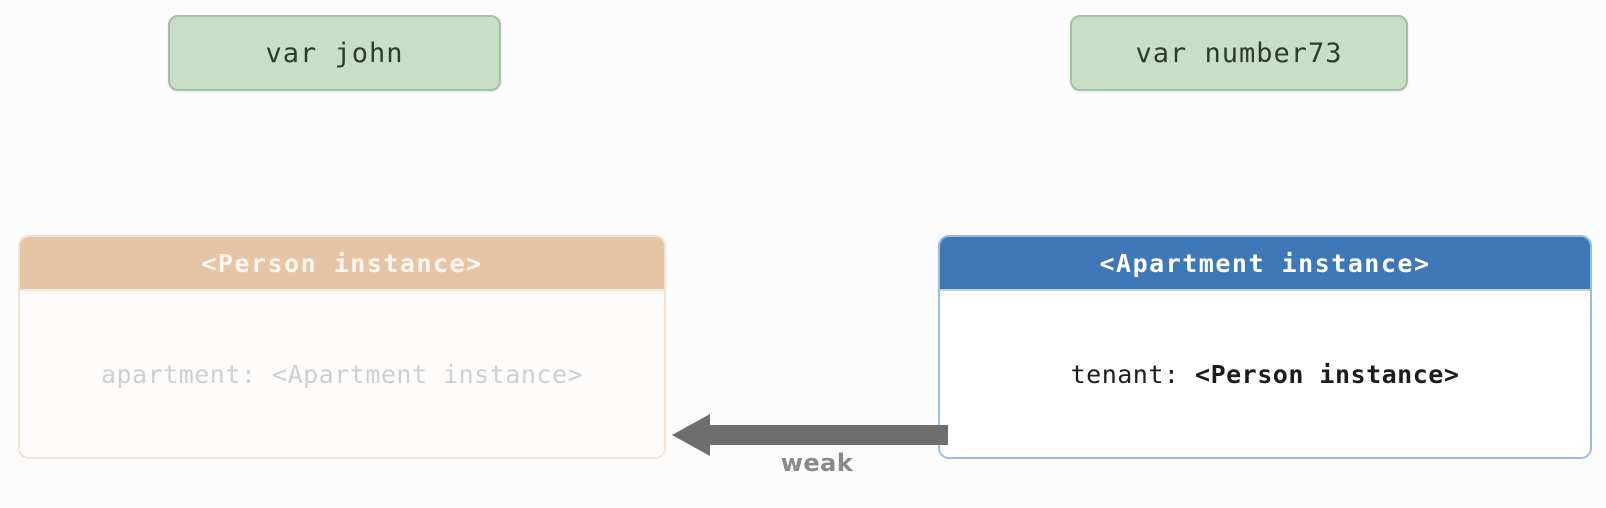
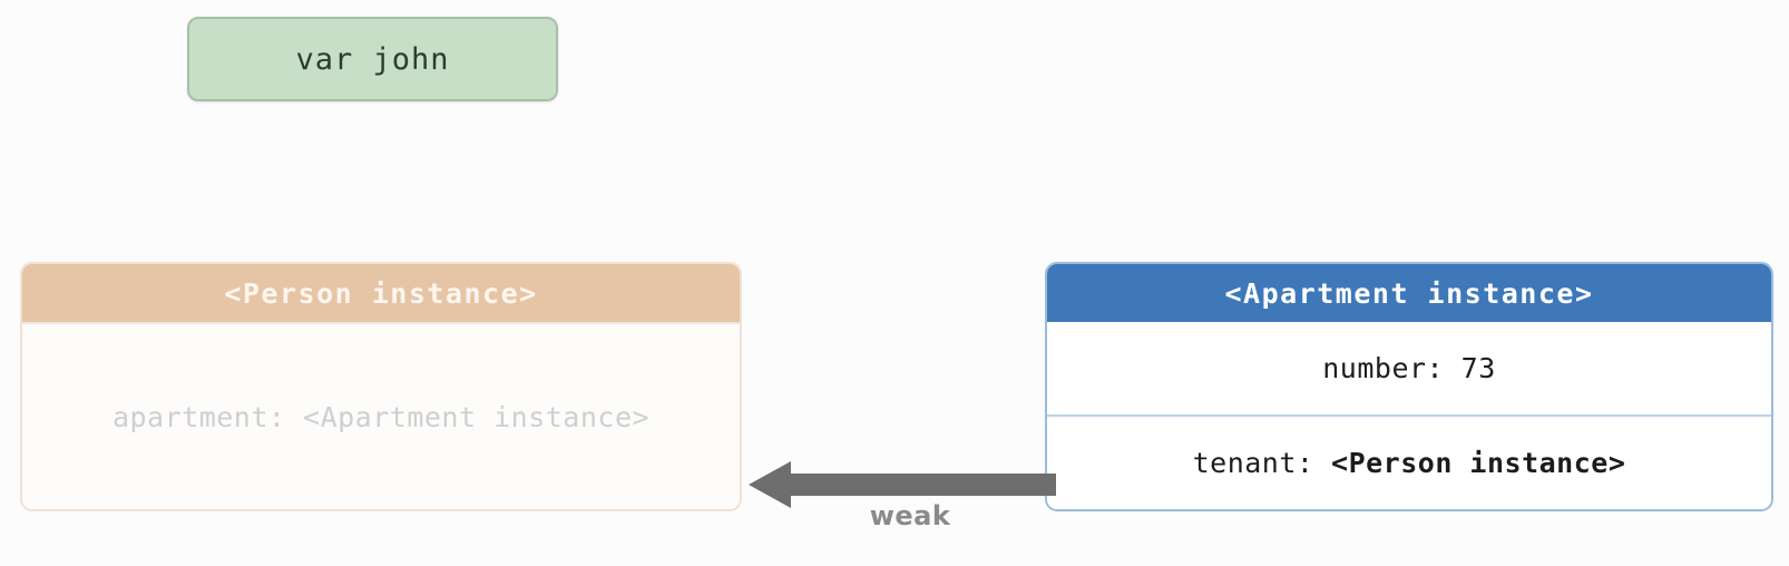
  var john
- var number73
  <Person instance>
  apartment: <Apartment instance>
  <Apartment instance>
+ number: 73
  tenant:
  <Person instance>
  weak
